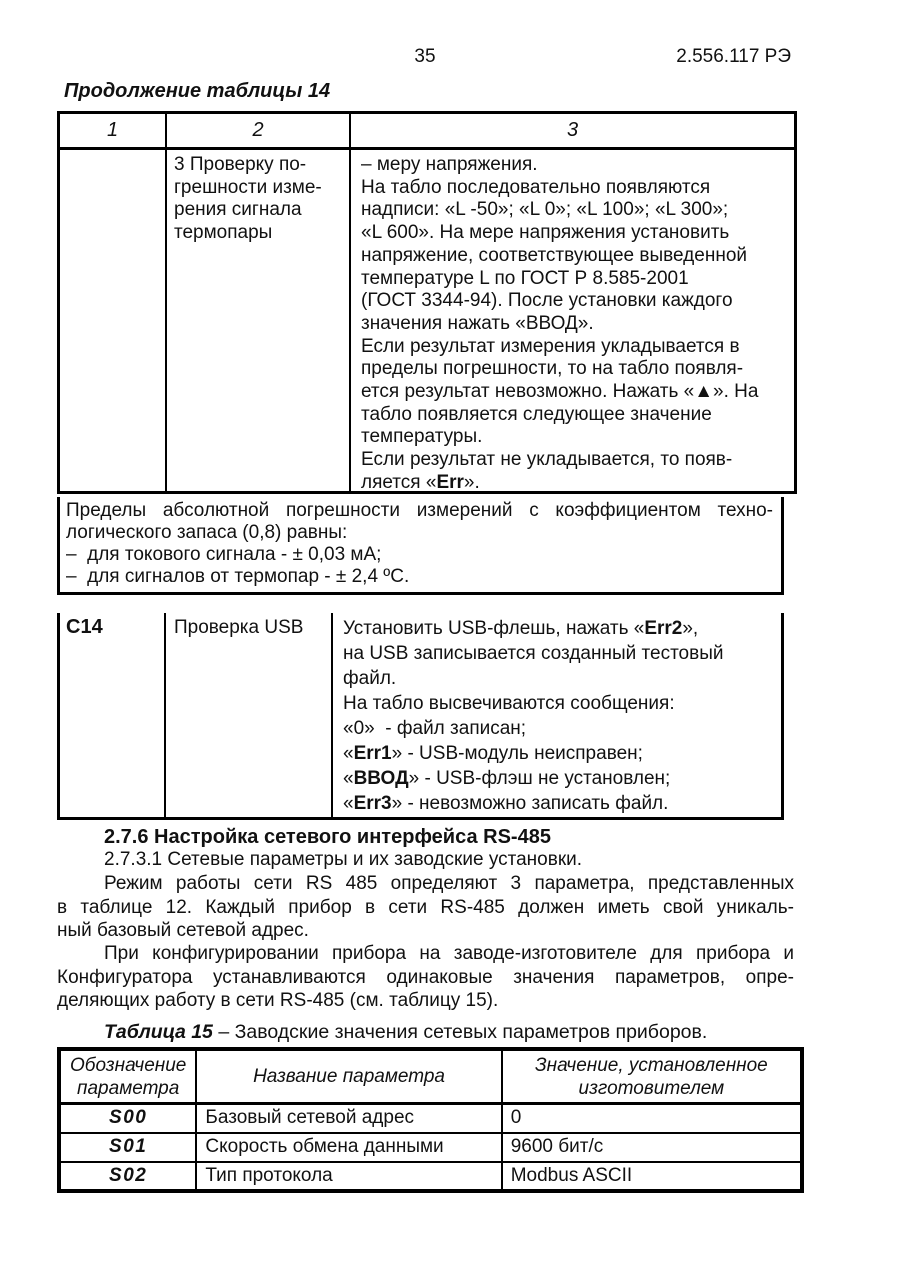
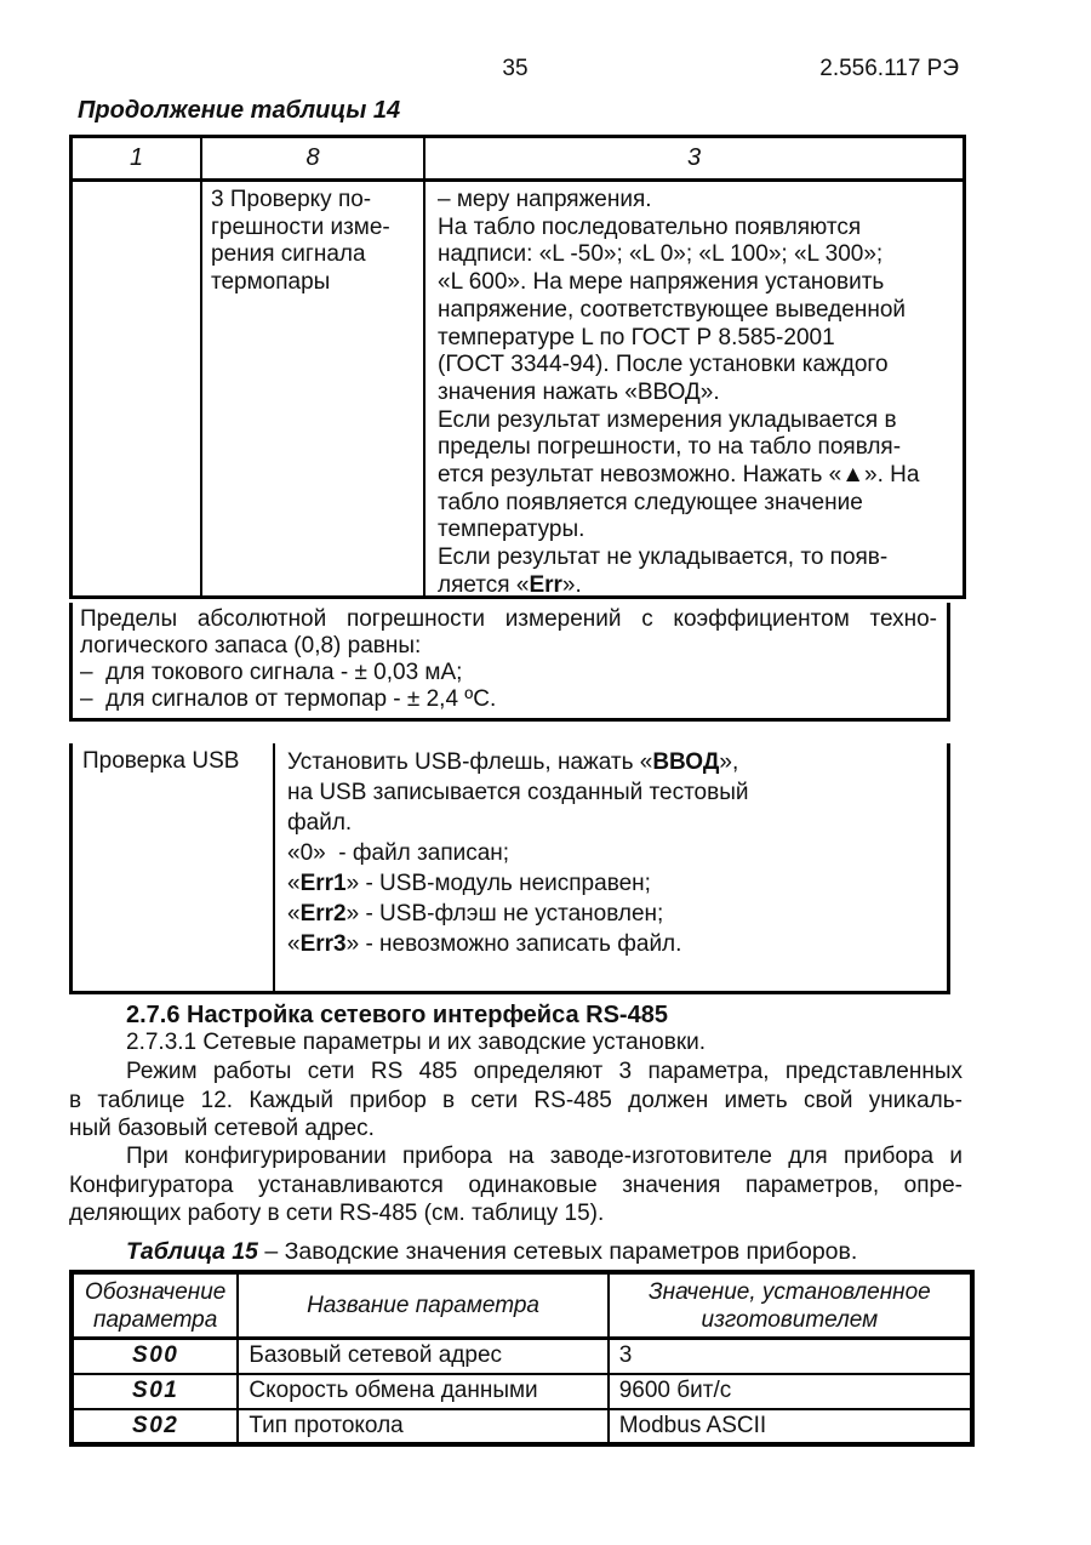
  35
  2.556.117 РЭ
  Продолжение таблицы 14
  1
- 2
+ 8
  3
  3 Проверку по-
  грешности изме-
  рения сигнала
  термопары
  – меру напряжения.
  На табло последовательно появляются
  надписи: «L -50»; «L 0»; «L 100»; «L 300»;
  «L 600». На мере напряжения установить
  напряжение, соответствующее выведенной
  температуре L по ГОСТ Р 8.585-2001
  (ГОСТ 3344-94). После установки каждого
  значения нажать «ВВОД».
  Если результат измерения укладывается в
  пределы погрешности, то на табло появля-
  ется результат невозможно. Нажать «▲». На
  табло появляется следующее значение
  температуры.
  Если результат не укладывается, то появ-
  ляется «Err».
  Пределы абсолютной погрешности измерений с коэффициентом техно-
  логического запаса (0,8) равны:
  – для токового сигнала - ± 0,03 мА;
  – для сигналов от термопар - ± 2,4 ºС.
- С14
  Проверка USB
- Установить USB-флешь, нажать «Err2»,
+ Установить USB-флешь, нажать «ВВОД»,
  на USB записывается созданный тестовый
  файл.
- На табло высвечиваются сообщения:
  «0» - файл записан;
  «Err1» - USB-модуль неисправен;
- «ВВОД» - USB-флэш не установлен;
+ «Err2» - USB-флэш не установлен;
  «Err3» - невозможно записать файл.
  2.7.6 Настройка сетевого интерфейса RS-485
  2.7.3.1 Сетевые параметры и их заводские установки.
  Режим работы сети RS 485 определяют 3 параметра, представленных
  в таблице 12. Каждый прибор в сети RS-485 должен иметь свой уникаль-
  ный базовый сетевой адрес.
  При конфигурировании прибора на заводе-изготовителе для прибора и
  Конфигуратора устанавливаются одинаковые значения параметров, опре-
  деляющих работу в сети RS-485 (см. таблицу 15).
  Таблица 15 – Заводские значения сетевых параметров приборов.
  Обозначение параметра	Название параметра	Значение, установленное изготовителем
- S00	Базовый сетевой адрес	0
+ S00	Базовый сетевой адрес	3
  S01	Скорость обмена данными	9600 бит/с
  S02	Тип протокола	Modbus ASCII
